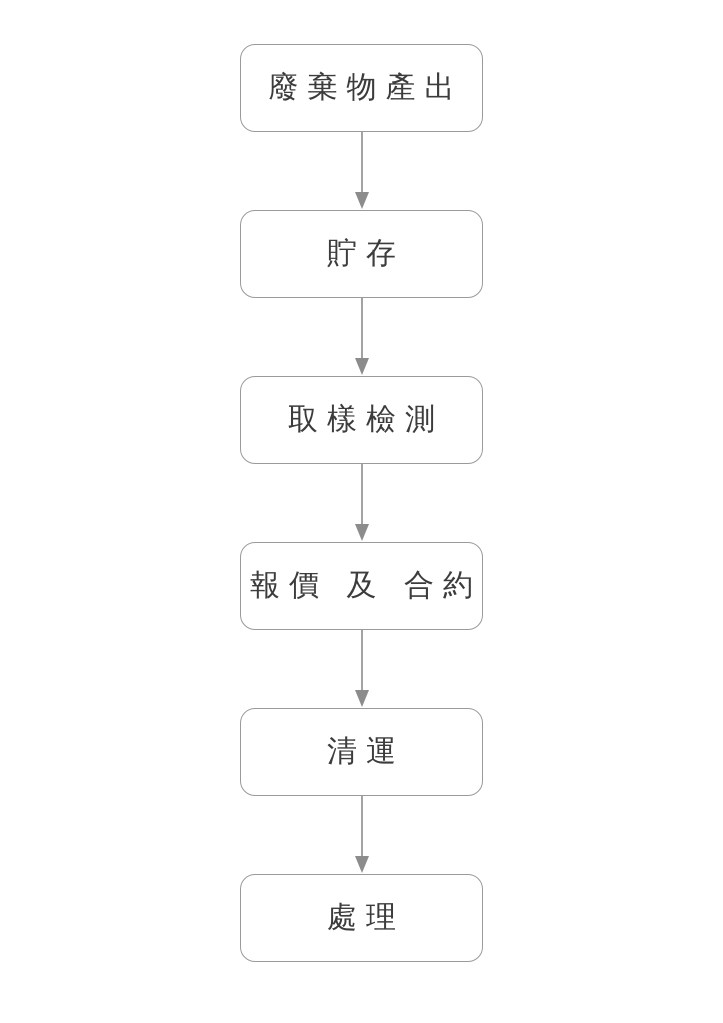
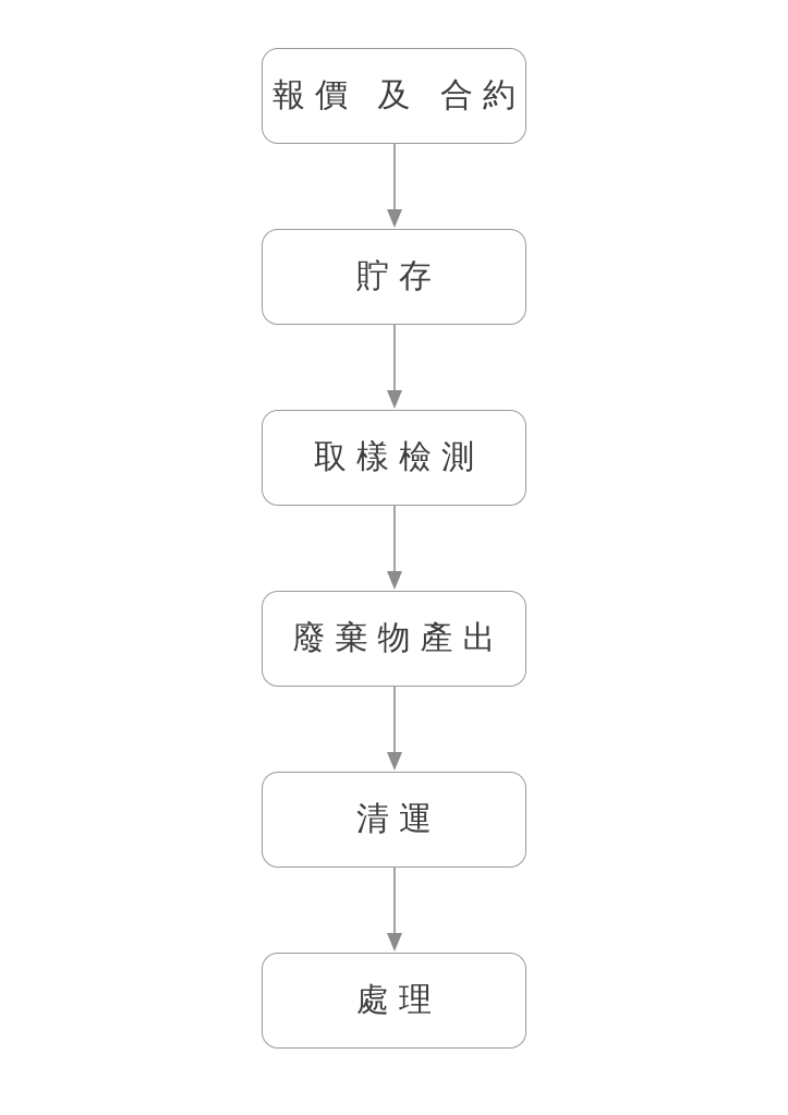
- 廢棄物產出
+ 報價 及 合約
  貯存
  取樣檢測
- 報價 及 合約
+ 廢棄物產出
  清運
  處理
